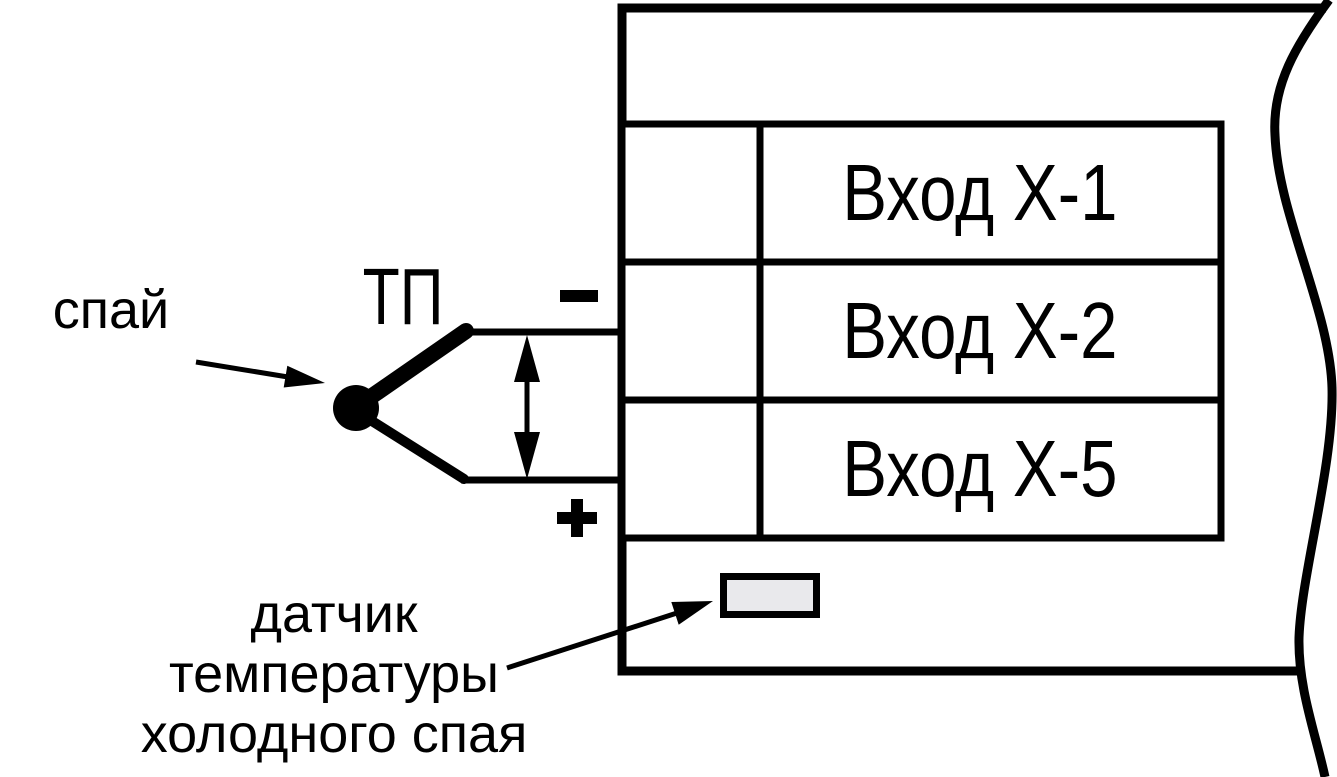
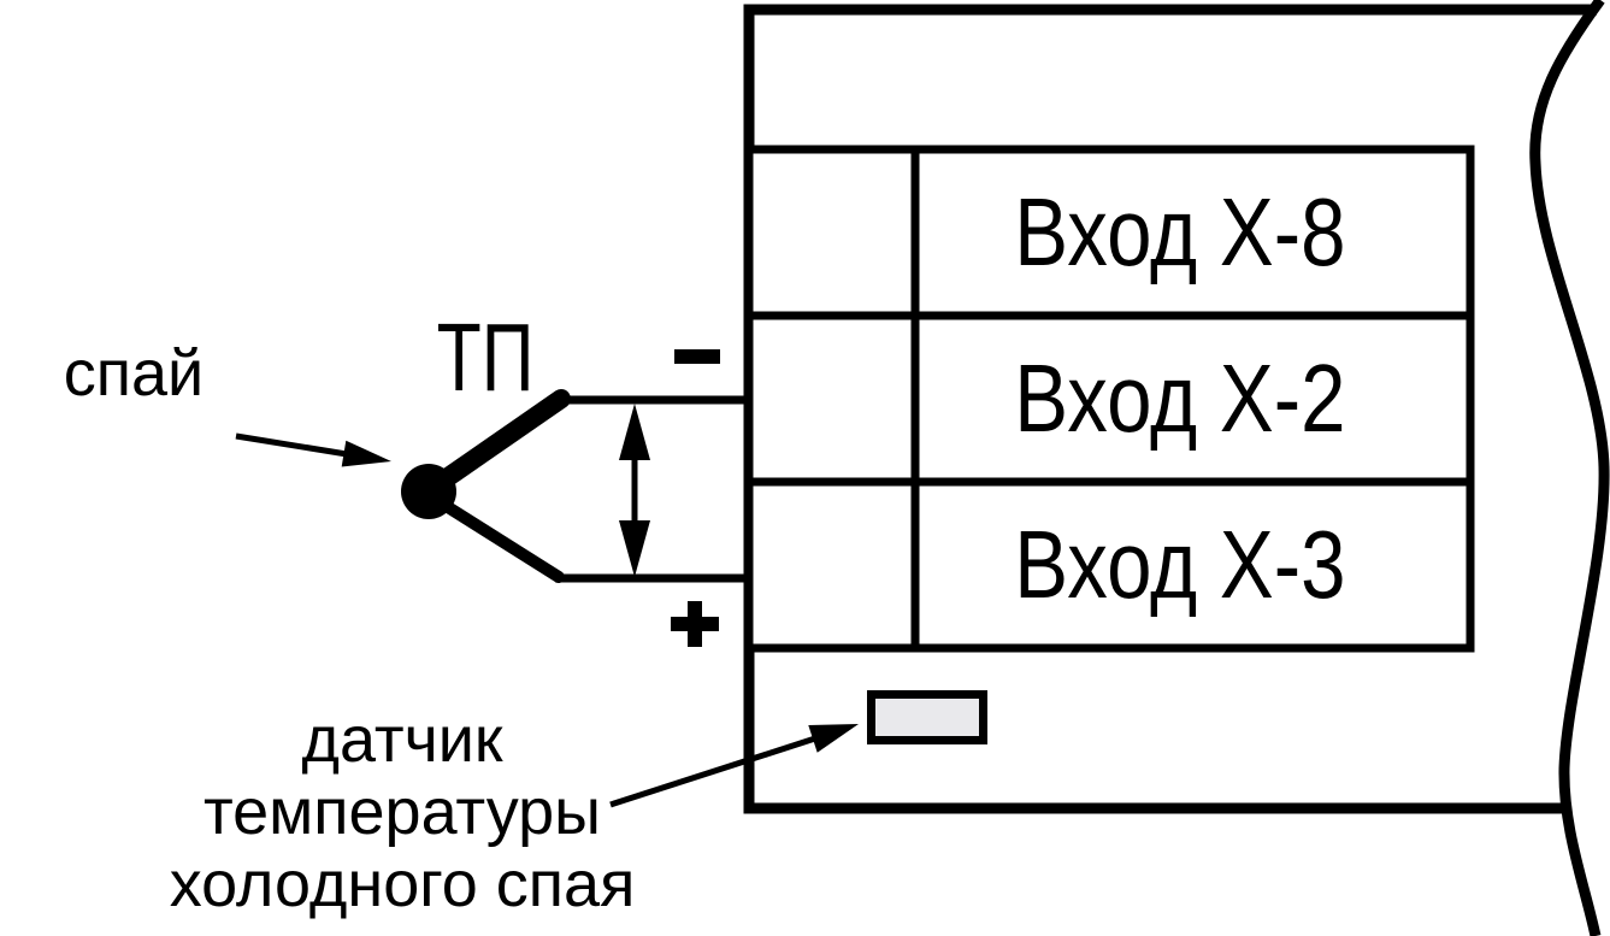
  ТП
- Вход Х-1
+ Вход Х-8
  Вход Х-2
- Вход Х-5
+ Вход Х-3
  спай
  датчик
  температуры
  холодного спая
